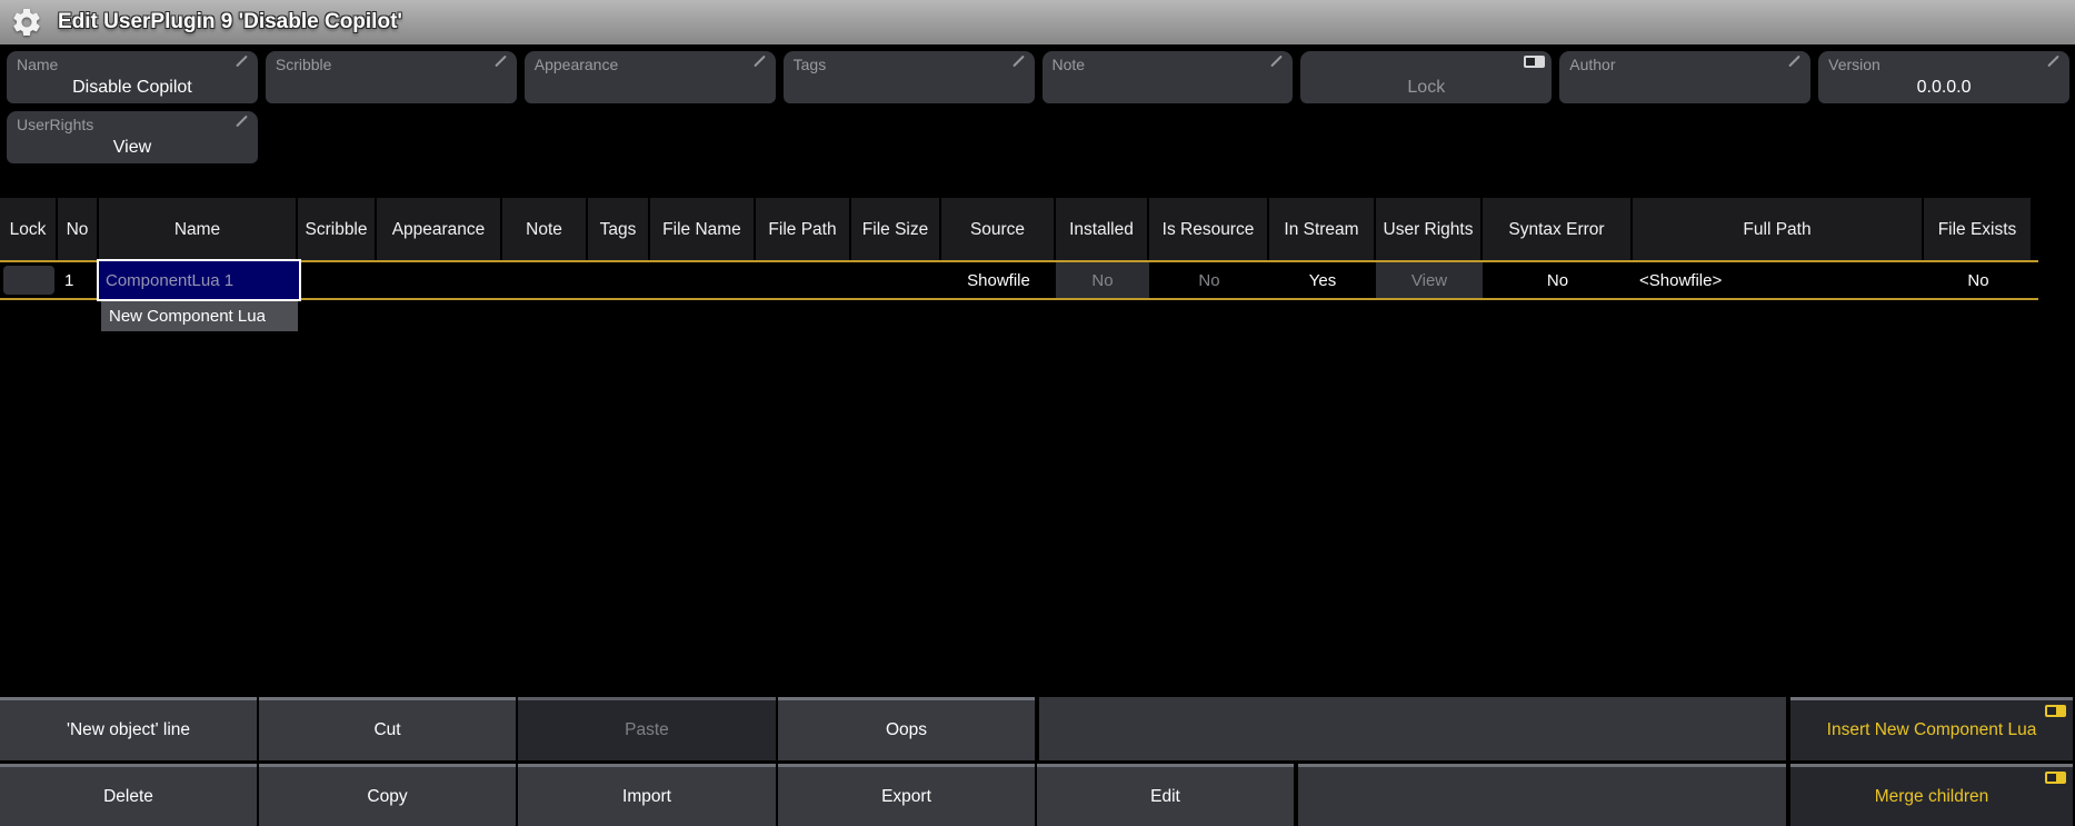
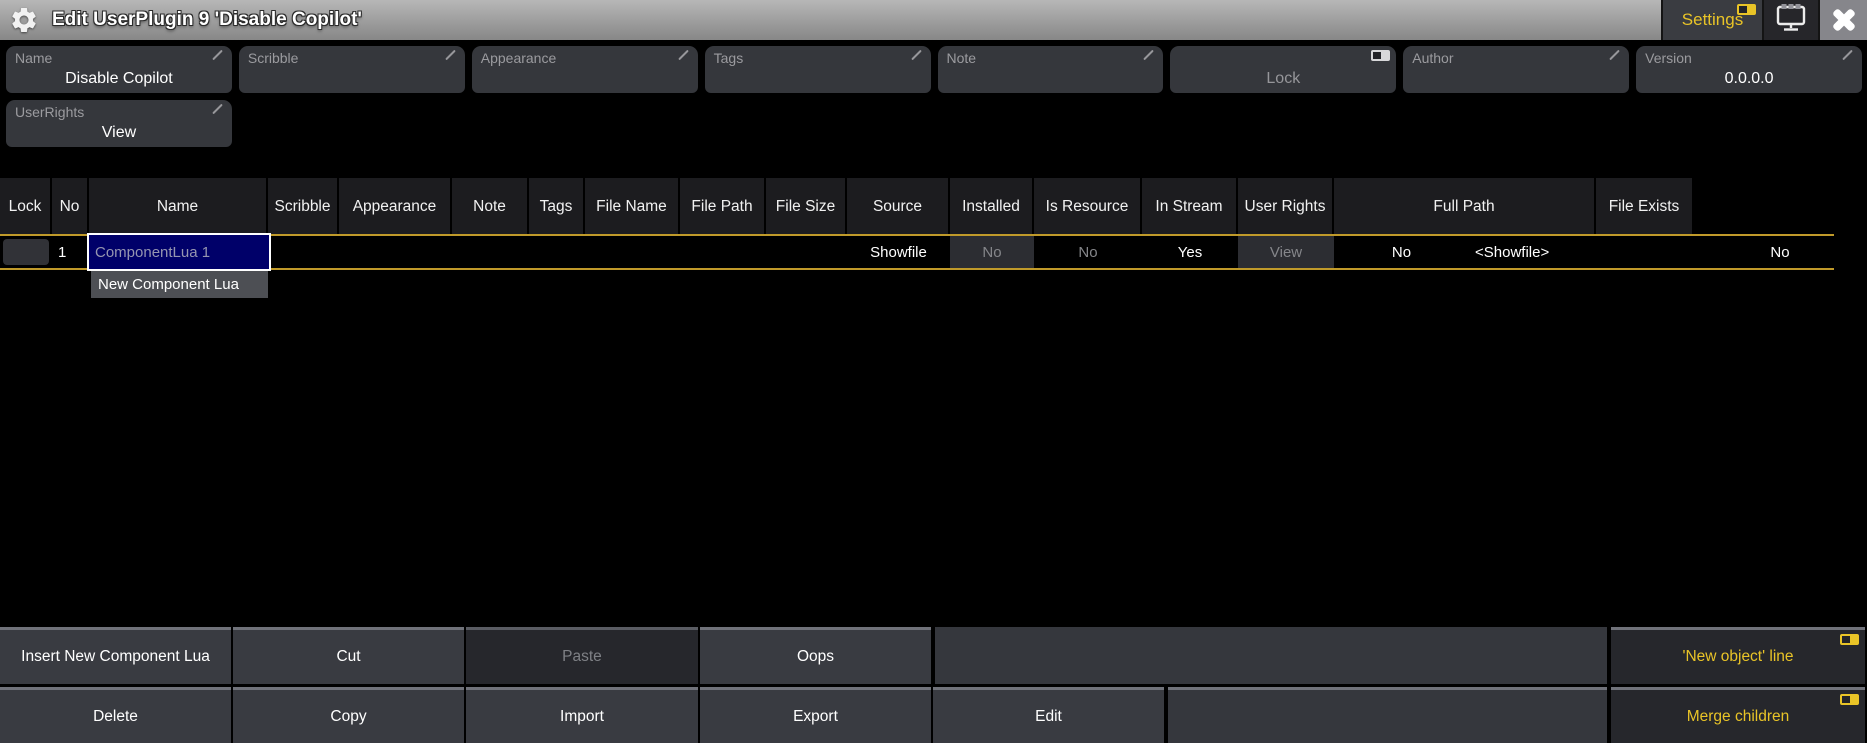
  Edit UserPlugin 9 'Disable Copilot'
+ Settings
  Name
  Disable Copilot
  Scribble
  Appearance
  Tags
  Note
  Lock
  Author
  Version
  0.0.0.0
  UserRights
  View
  Lock
  No
  Name
  Scribble
  Appearance
  Note
  Tags
  File Name
  File Path
  File Size
  Source
  Installed
  Is Resource
  In Stream
  User Rights
- Syntax Error
  Full Path
  File Exists
  1
  ComponentLua 1
  Showfile
  No
  No
  Yes
  View
  No
  <Showfile>
  No
  New Component Lua
- 'New object' line
+ Insert New Component Lua
  Cut
  Paste
  Oops
- Insert New Component Lua
+ 'New object' line
  Delete
  Copy
  Import
  Export
  Edit
  Merge children
